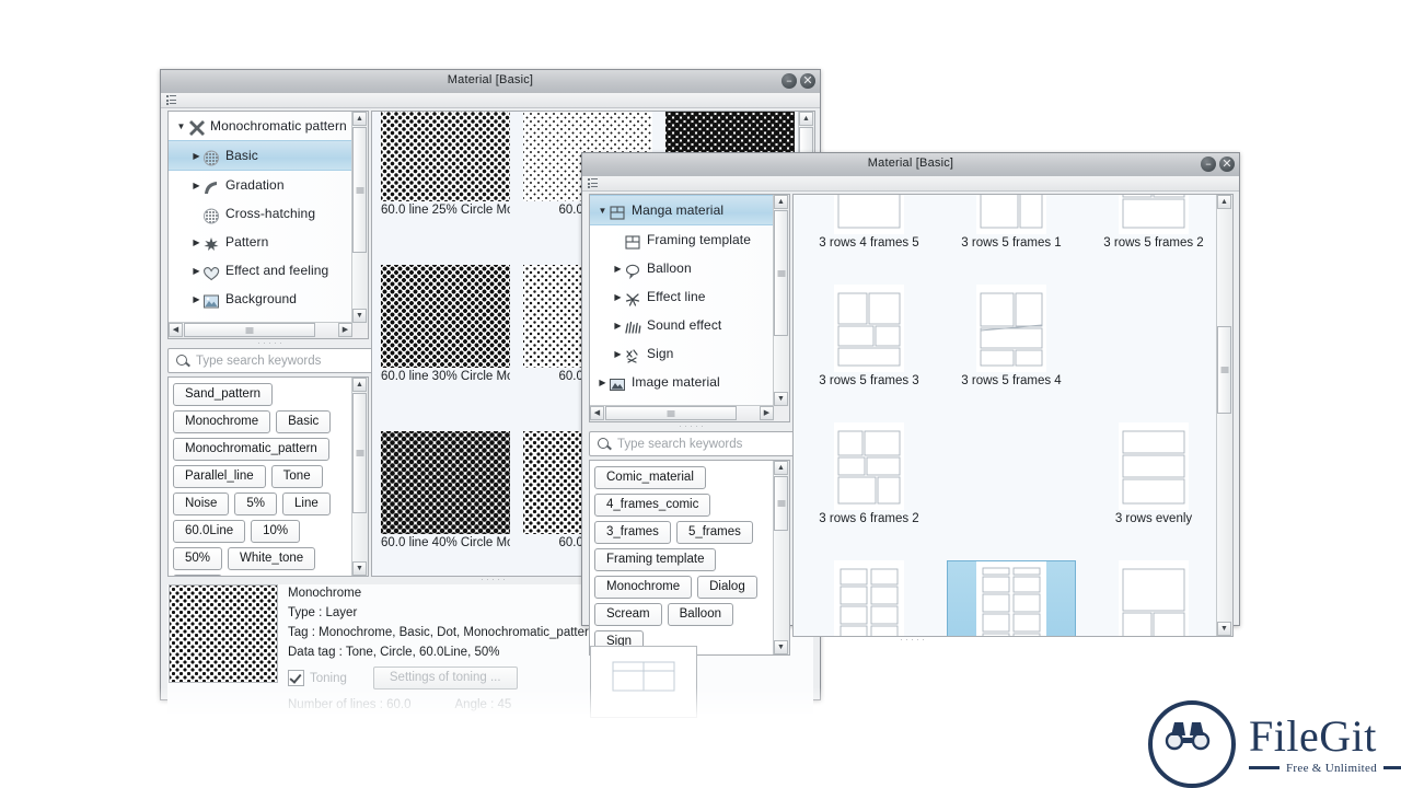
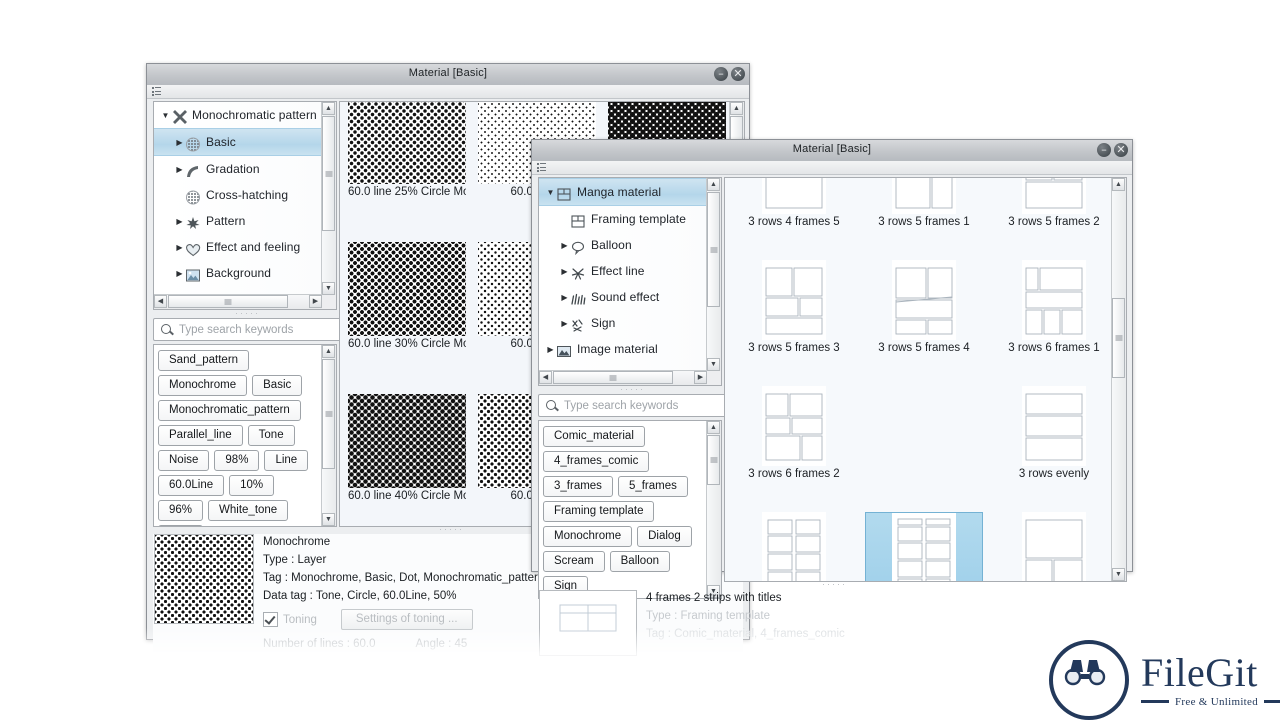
  Material [Basic]
  –
  ✕
  ▼
  Monochromatic pattern
  ▶
  Basic
  ▶
  Gradation
  Cross-hatching
  ▶
  Pattern
  ▶
  Effect and feeling
  ▶
  Background
  ·····
  Type search keywords
  Sand_pattern
  Monochrome
  Basic
  Monochromatic_pattern
  Parallel_line
  Tone
  Noise
- 5%
+ 98%
  Line
  60.0Line
  10%
- 50%
+ 96%
  White_tone
  60.0 line 25% Circle M
  60.0 line 30% Circle M
  60.0 line 40% Circle M
  ·····
  Monochrome
  Type : Layer
  Tag : Monochrome, Basic, Dot, Monochromatic_patter
  Data tag : Tone, Circle, 60.0Line, 50%
  Toning
  Settings of toning ...
  Material [Basic]
  –
  ✕
  ▼
  Manga material
  Framing template
  ▶
  Balloon
  ▶
  Effect line
  ▶
  Sound effect
  ▶
  Sign
  ▶
  Image material
  ·····
  Type search keywords
  Comic_material
  4_frames_comic
  3_frames
  5_frames
  Framing template
  Monochrome
  Dialog
  Scream
  Balloon
  Sign
  3 rows 4 frames 5
  3 rows 5 frames 1
  3 rows 5 frames 2
  3 rows 5 frames 3
  3 rows 5 frames 4
+ 3 rows 6 frames 1
  3 rows 6 frames 2
  3 rows evenly
  ·····
+ 4 frames 2 strips with titles
+ Type : Framing template
  FileGit
  Free & Unlimited
